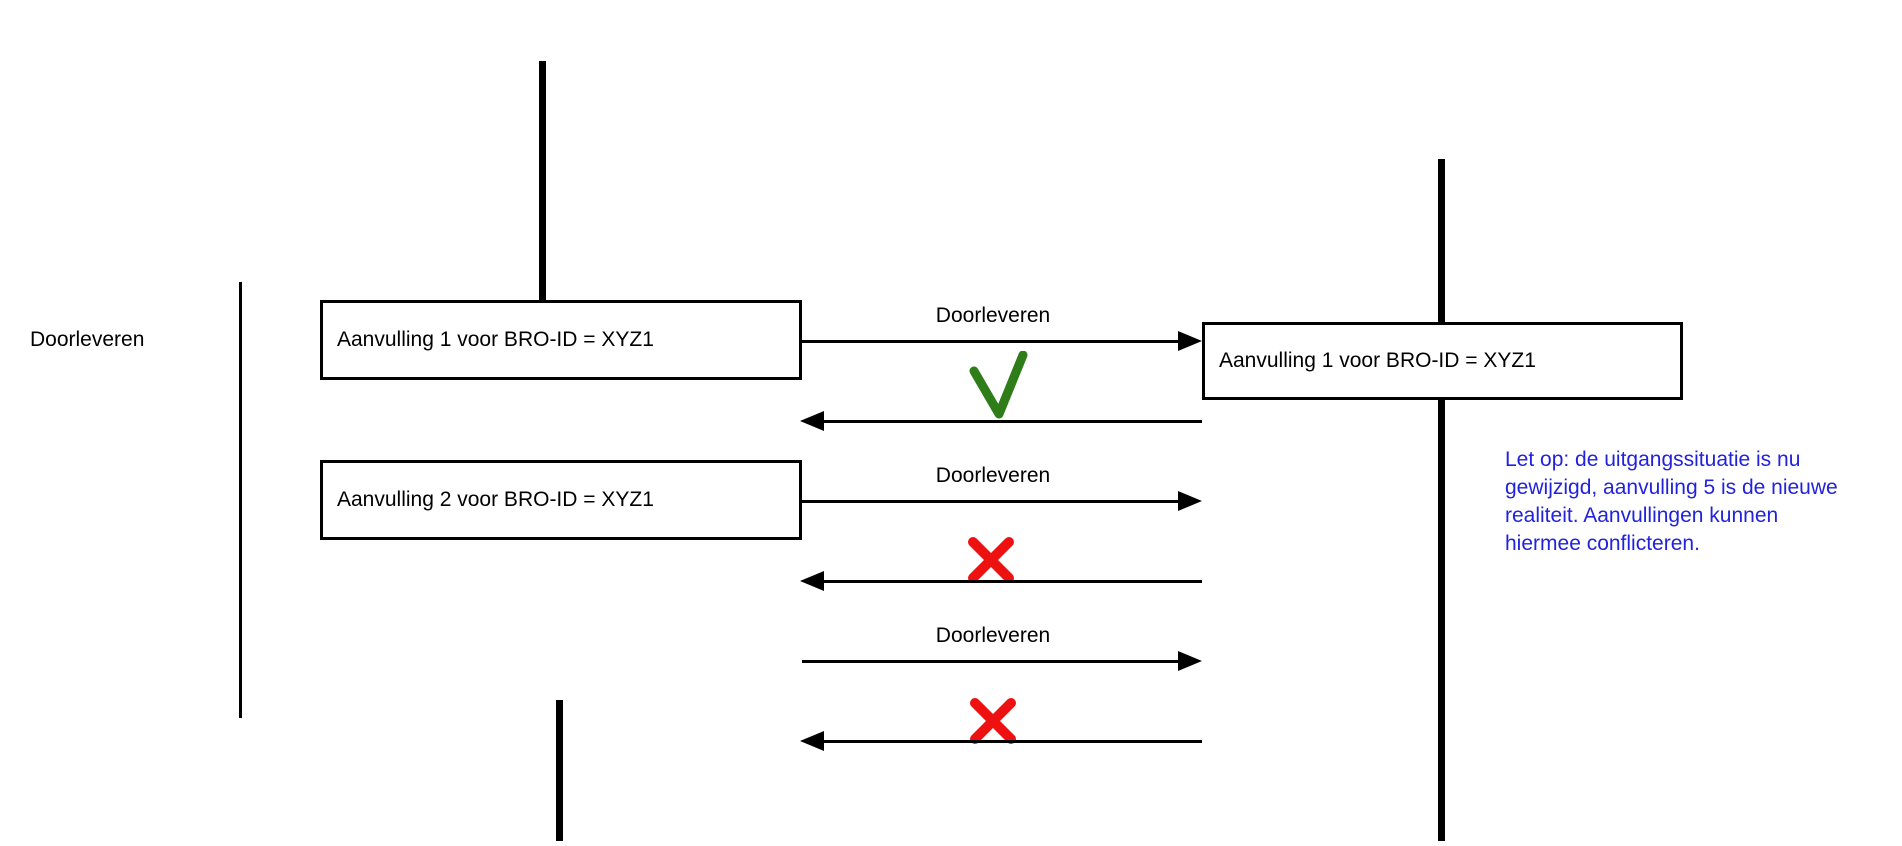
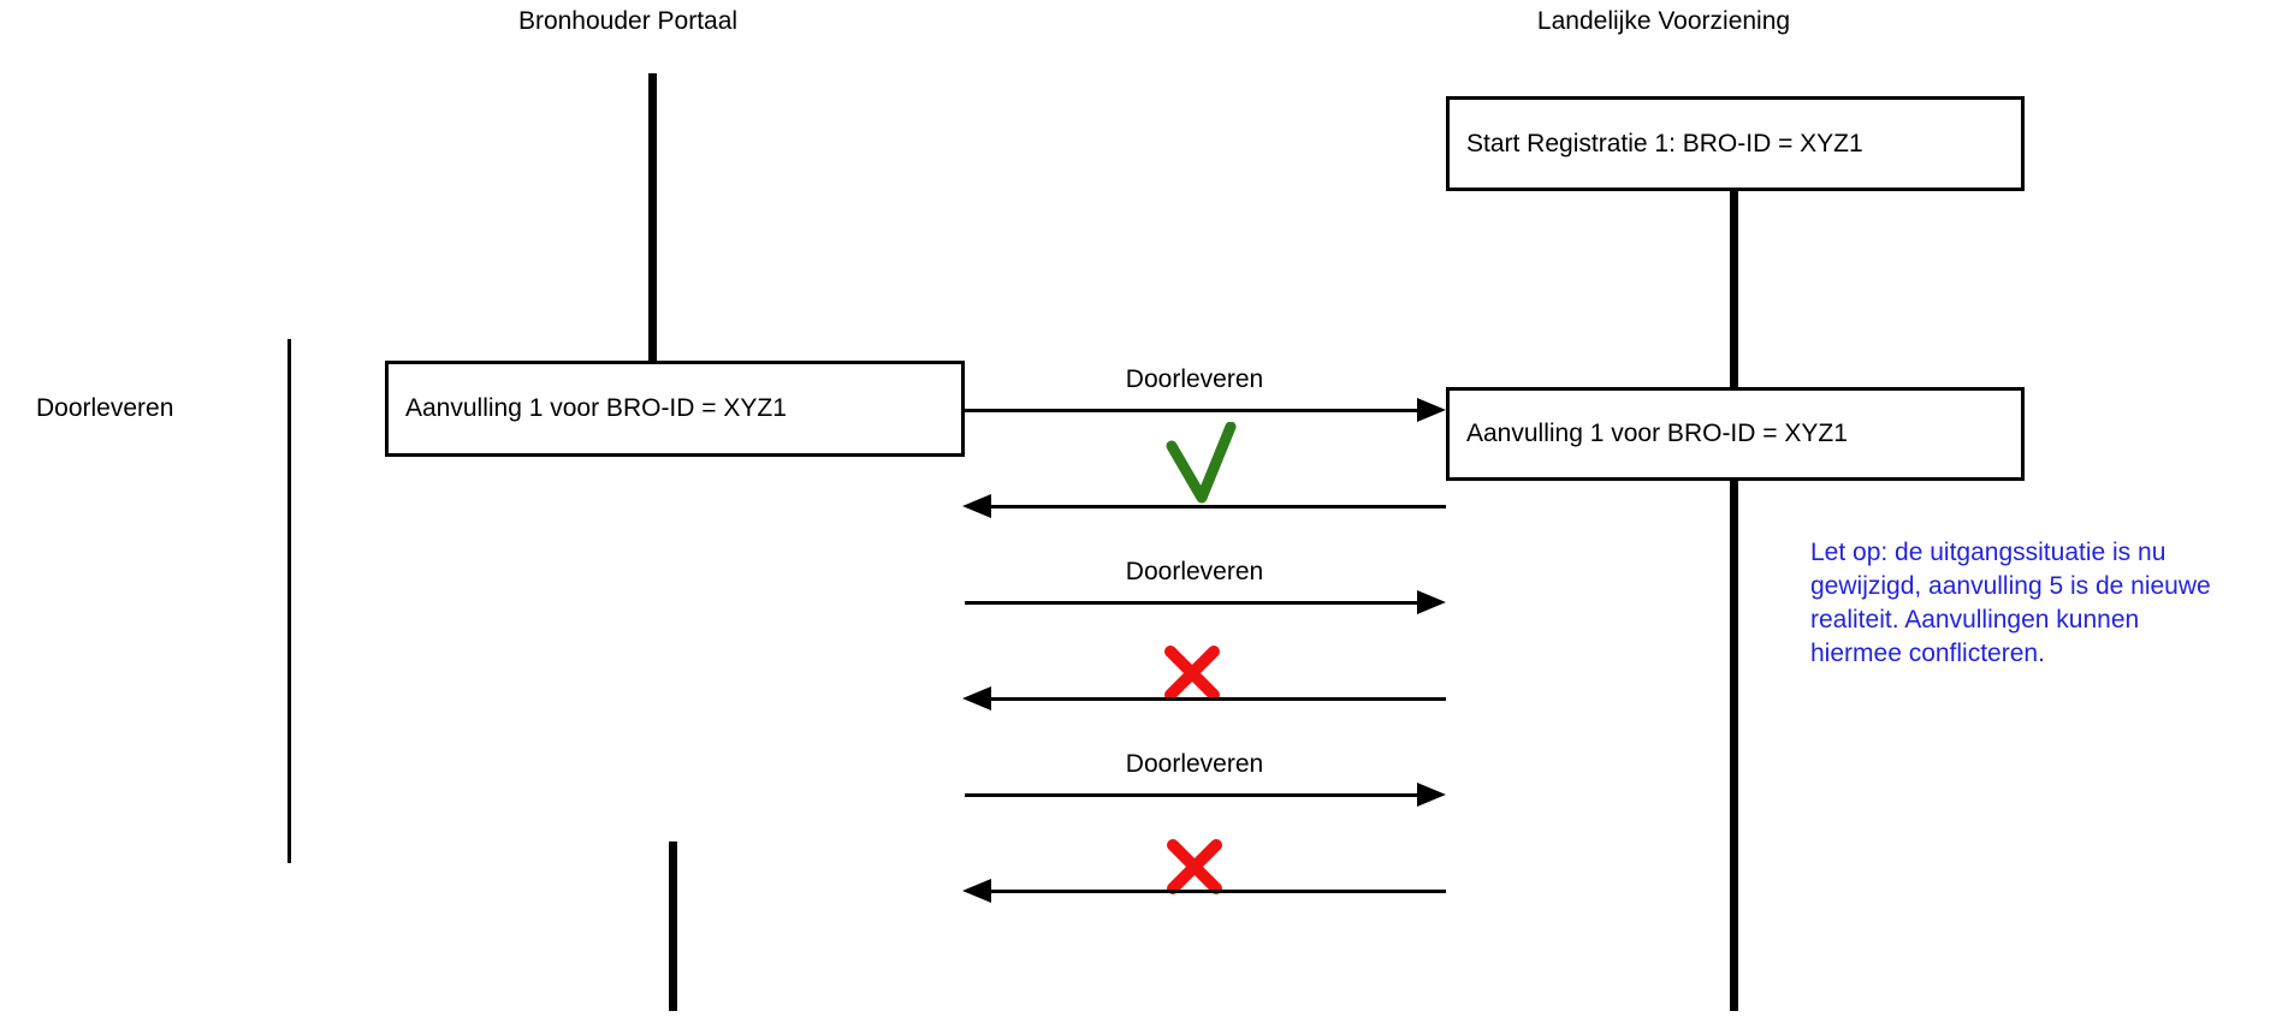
+ Bronhouder Portaal
+ Landelijke Voorziening
  Doorleveren
+ Start Registratie 1: BRO-ID = XYZ1
  Aanvulling 1 voor BRO-ID = XYZ1
  Aanvulling 1 voor BRO-ID = XYZ1
  Doorleveren
- Aanvulling 2 voor BRO-ID = XYZ1
  Doorleveren
  Doorleveren
  Let op: de uitgangssituatie is nu
  gewijzigd, aanvulling 5 is de nieuwe
  realiteit. Aanvullingen kunnen
  hiermee conflicteren.
